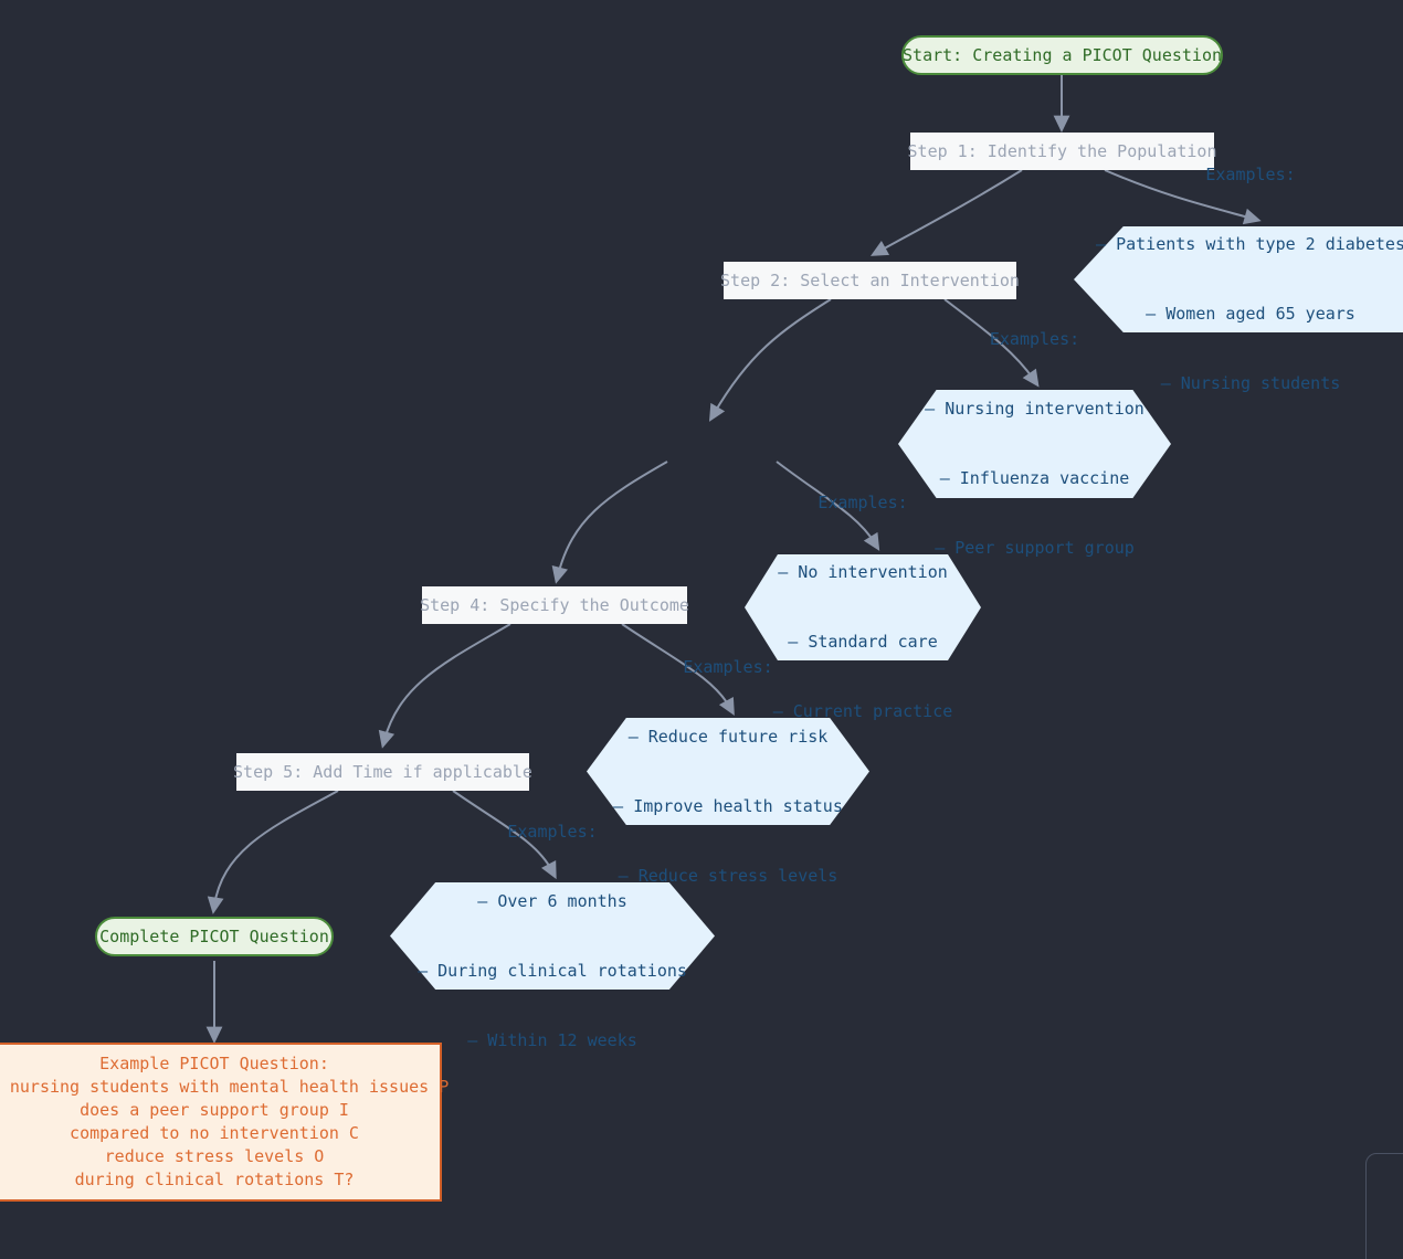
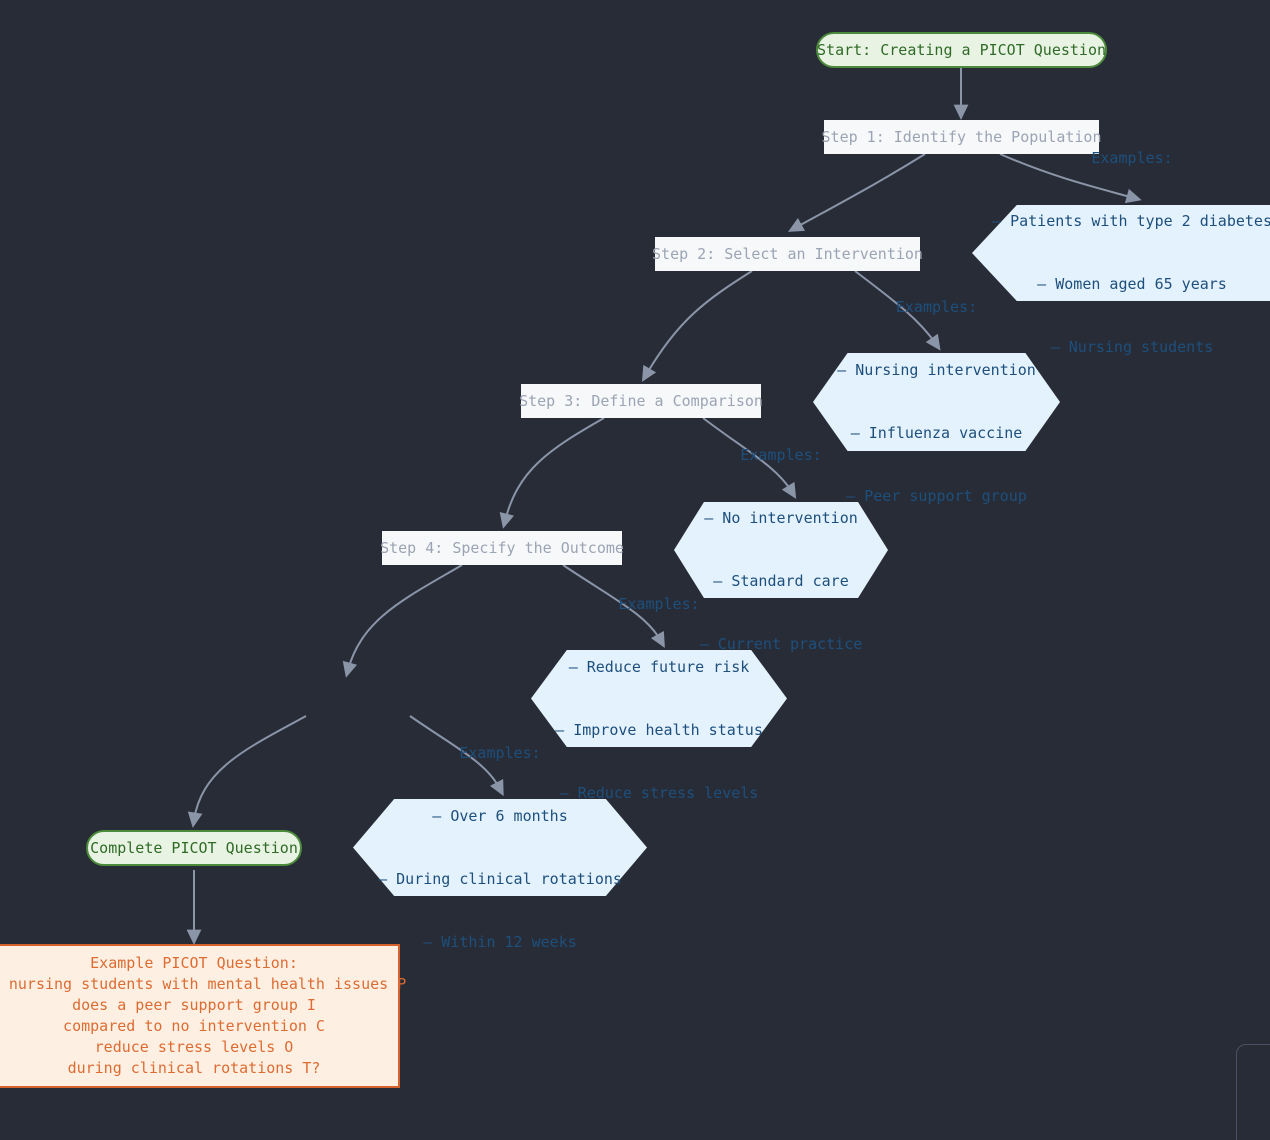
  Start: Creating a PICOT Question
  Step 1: Identify the Population
  Examples:
  – Patients with type 2 diabetes
  – Women aged 65 years
  – Nursing students
  Step 2: Select an Intervention
  Examples:
  – Nursing intervention
  – Influenza vaccine
  – Peer support group
+ Step 3: Define a Comparison
  Examples:
  – No intervention
  – Standard care
  – Current practice
  Step 4: Specify the Outcome
  Examples:
  – Reduce future risk
  – Improve health status
  – Reduce stress levels
- Step 5: Add Time if applicable
  Examples:
  – Over 6 months
  – During clinical rotations
  – Within 12 weeks
  Complete PICOT Question
  Example PICOT Question:
  nursing students with mental health issues P
  does a peer support group I
  compared to no intervention C
  reduce stress levels O
  during clinical rotations T?
